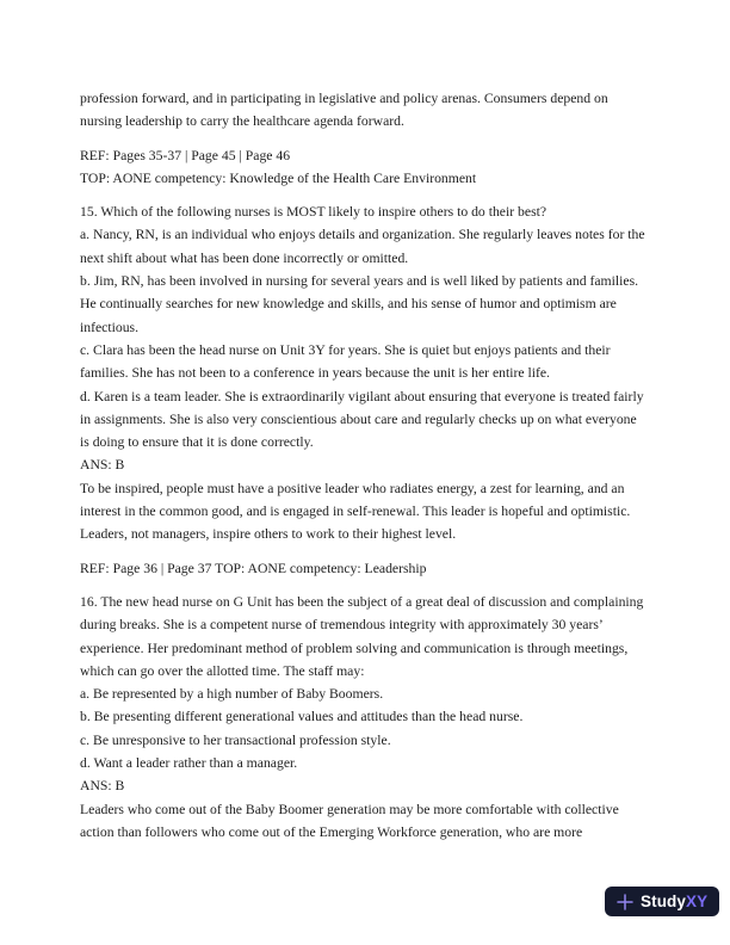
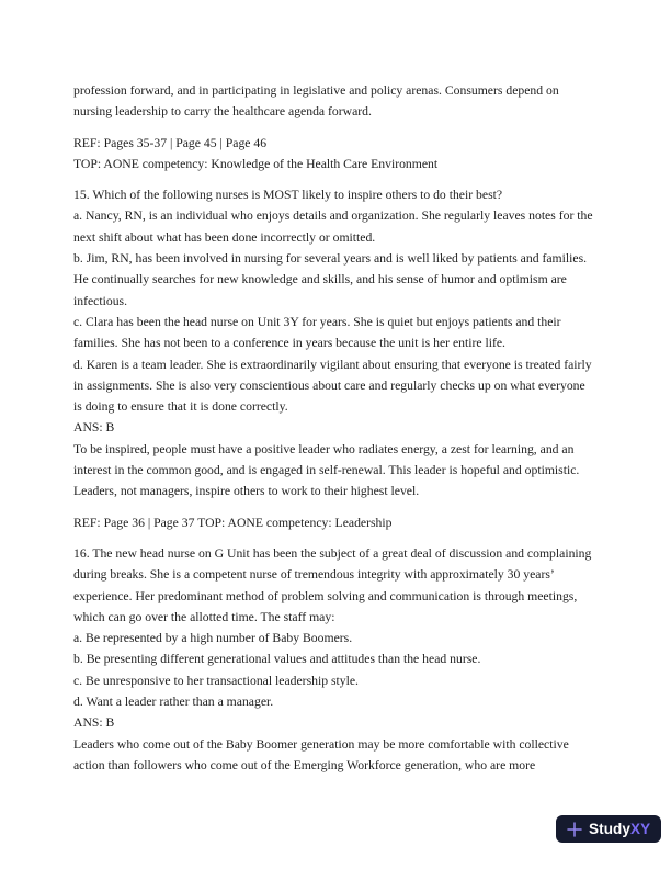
  profession forward, and in participating in legislative and policy arenas. Consumers depend on
  nursing leadership to carry the healthcare agenda forward.
  REF: Pages 35-37 | Page 45 | Page 46
  TOP: AONE competency: Knowledge of the Health Care Environment
  15. Which of the following nurses is MOST likely to inspire others to do their best?
  a. Nancy, RN, is an individual who enjoys details and organization. She regularly leaves notes for the
  next shift about what has been done incorrectly or omitted.
  b. Jim, RN, has been involved in nursing for several years and is well liked by patients and families.
  He continually searches for new knowledge and skills, and his sense of humor and optimism are
  infectious.
  c. Clara has been the head nurse on Unit 3Y for years. She is quiet but enjoys patients and their
  families. She has not been to a conference in years because the unit is her entire life.
  d. Karen is a team leader. She is extraordinarily vigilant about ensuring that everyone is treated fairly
  in assignments. She is also very conscientious about care and regularly checks up on what everyone
  is doing to ensure that it is done correctly.
  ANS: B
  To be inspired, people must have a positive leader who radiates energy, a zest for learning, and an
  interest in the common good, and is engaged in self-renewal. This leader is hopeful and optimistic.
  Leaders, not managers, inspire others to work to their highest level.
  REF: Page 36 | Page 37 TOP: AONE competency: Leadership
  16. The new head nurse on G Unit has been the subject of a great deal of discussion and complaining
  during breaks. She is a competent nurse of tremendous integrity with approximately 30 years’
  experience. Her predominant method of problem solving and communication is through meetings,
  which can go over the allotted time. The staff may:
  a. Be represented by a high number of Baby Boomers.
  b. Be presenting different generational values and attitudes than the head nurse.
- c. Be unresponsive to her transactional profession style.
+ c. Be unresponsive to her transactional leadership style.
  d. Want a leader rather than a manager.
  ANS: B
  Leaders who come out of the Baby Boomer generation may be more comfortable with collective
  action than followers who come out of the Emerging Workforce generation, who are more
  Study
  XY
